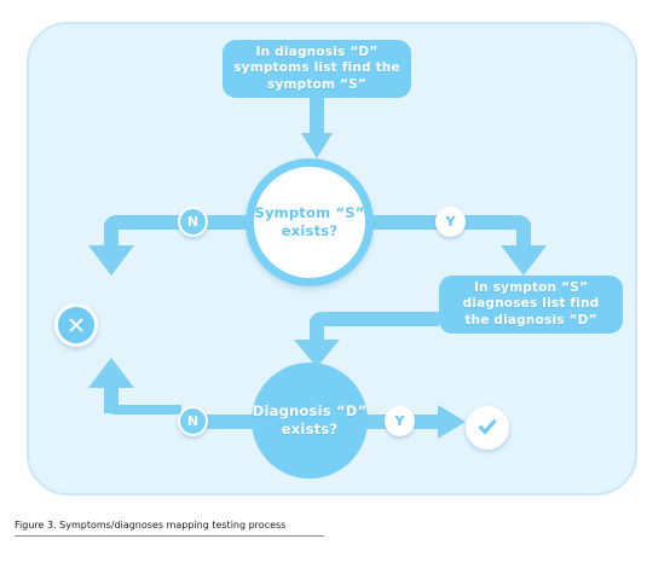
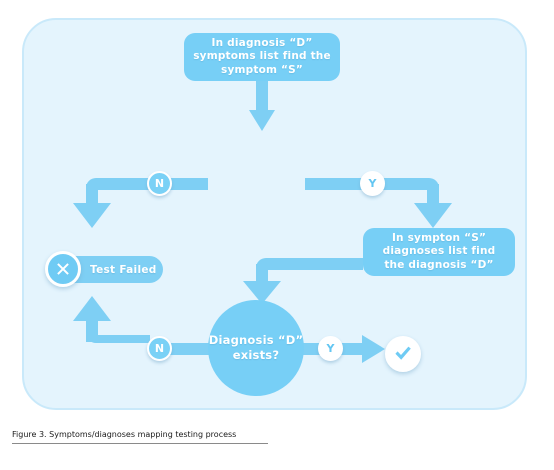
  In diagnosis “D” symptoms list find the symptom “S”
  In sympton “S” diagnoses list find the diagnosis “D”
- Symptom “S” exists?
  Diagnosis “D” exists?
  N
  Y
  N
  Y
+ Test Failed
  Figure 3. Symptoms/diagnoses mapping testing process
